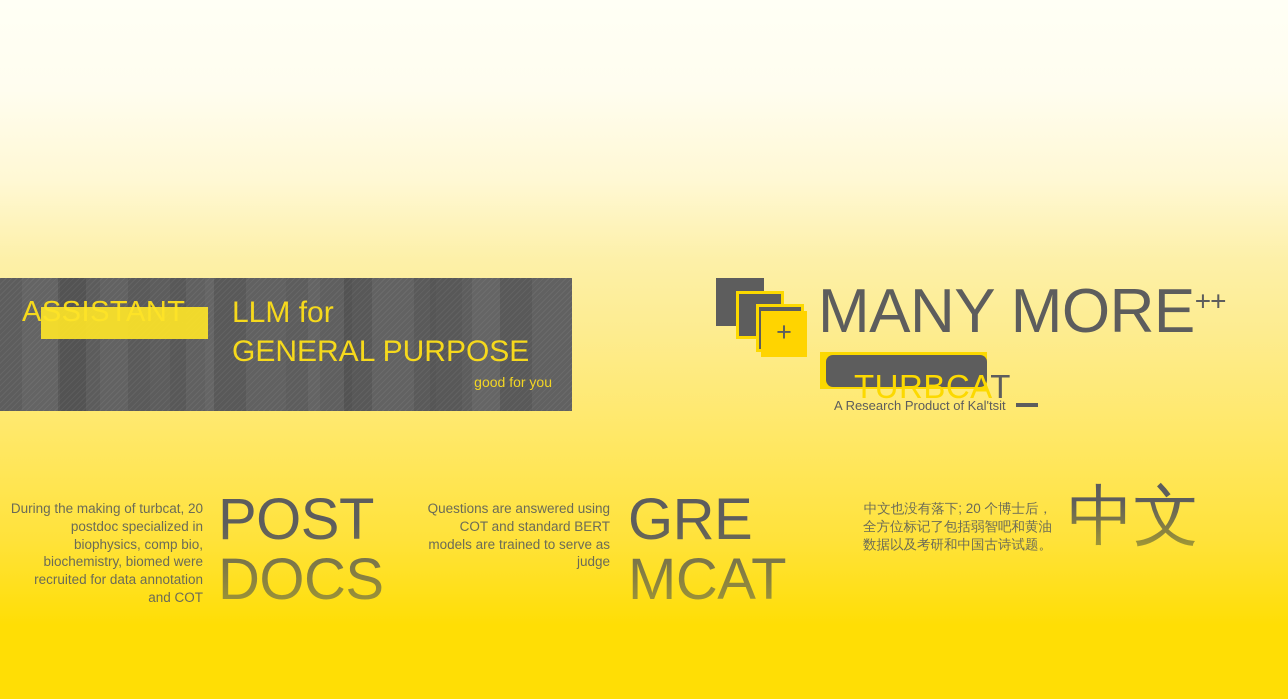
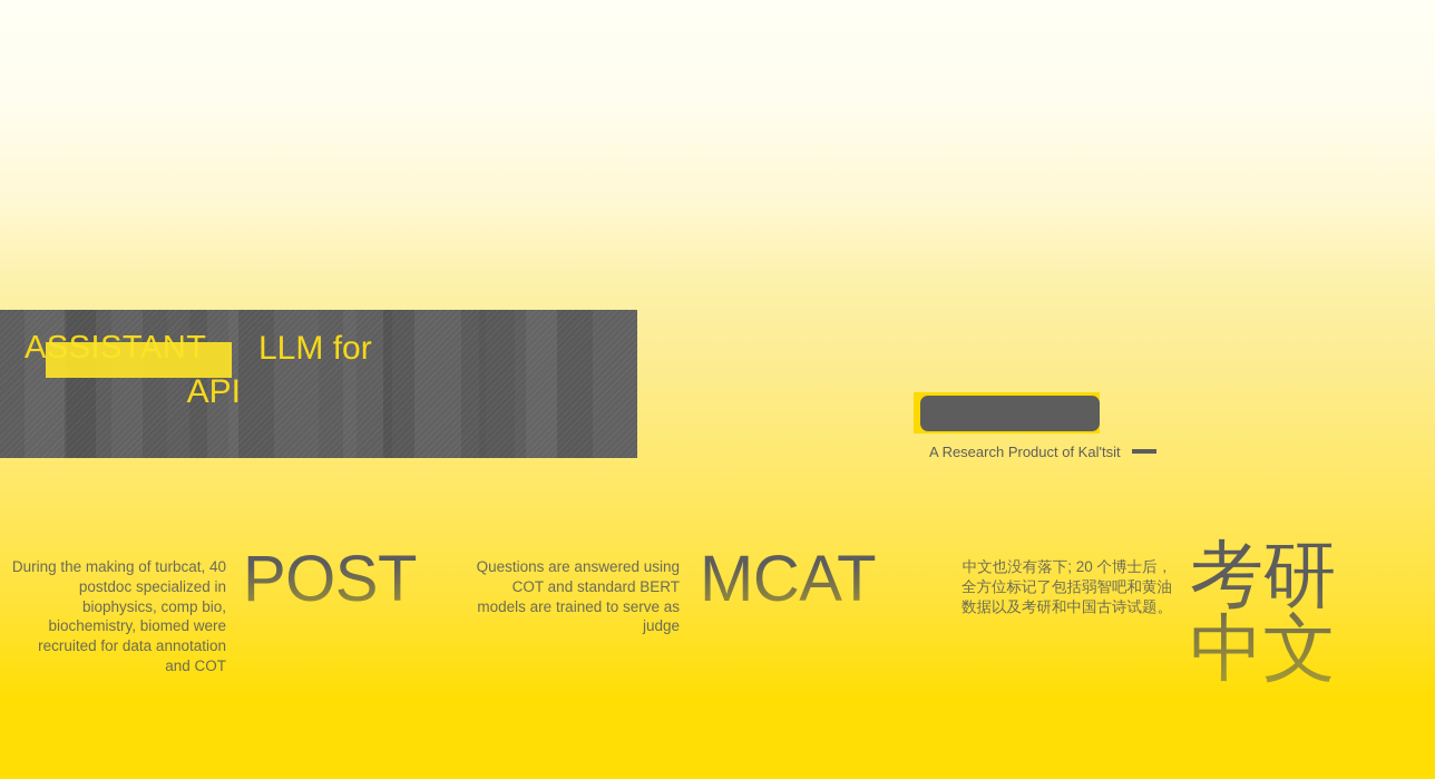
+ API
  LLM for
- GENERAL PURPOSE
- good for you
- +
- MANY MORE++
- TURBCAT
  A Research Product of Kal'tsit
- During the making of turbcat, 20 postdoc specialized in biophysics, comp bio, biochemistry, biomed were recruited for data annotation and COT
+ During the making of turbcat, 40 postdoc specialized in biophysics, comp bio, biochemistry, biomed were recruited for data annotation and COT
  POST
- DOCS
  Questions are answered using COT and standard BERT models are trained to serve as judge
- GRE
  MCAT
  中文也没有落下; 20 个博士后，全方位标记了包括弱智吧和黄油数据以及考研和中国古诗试题。
+ 考研
  中文
